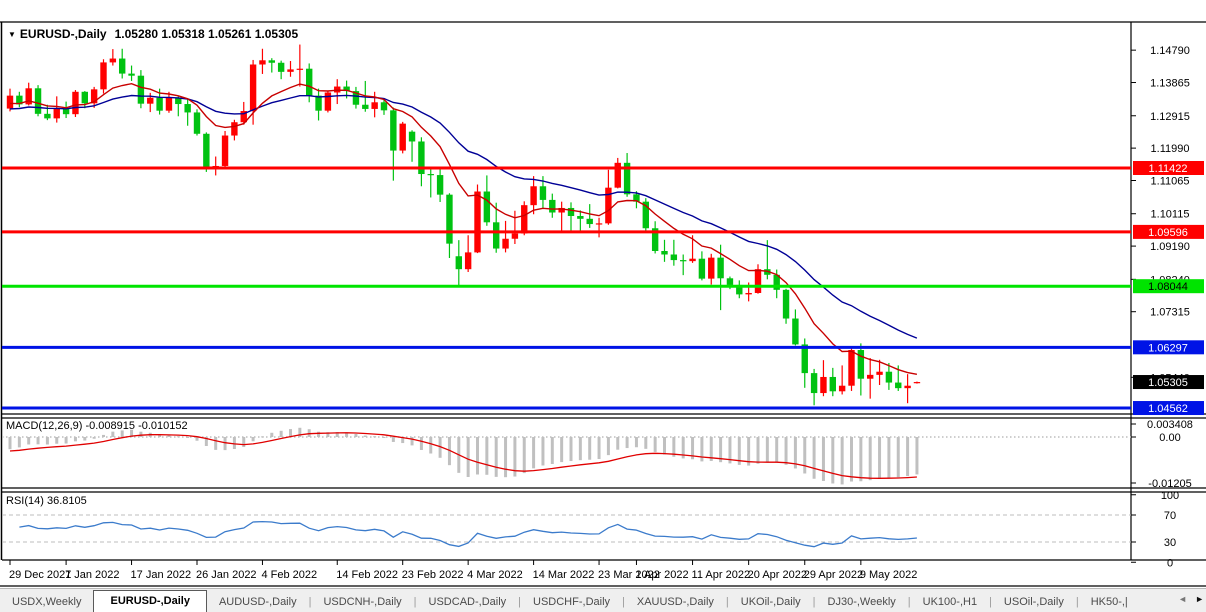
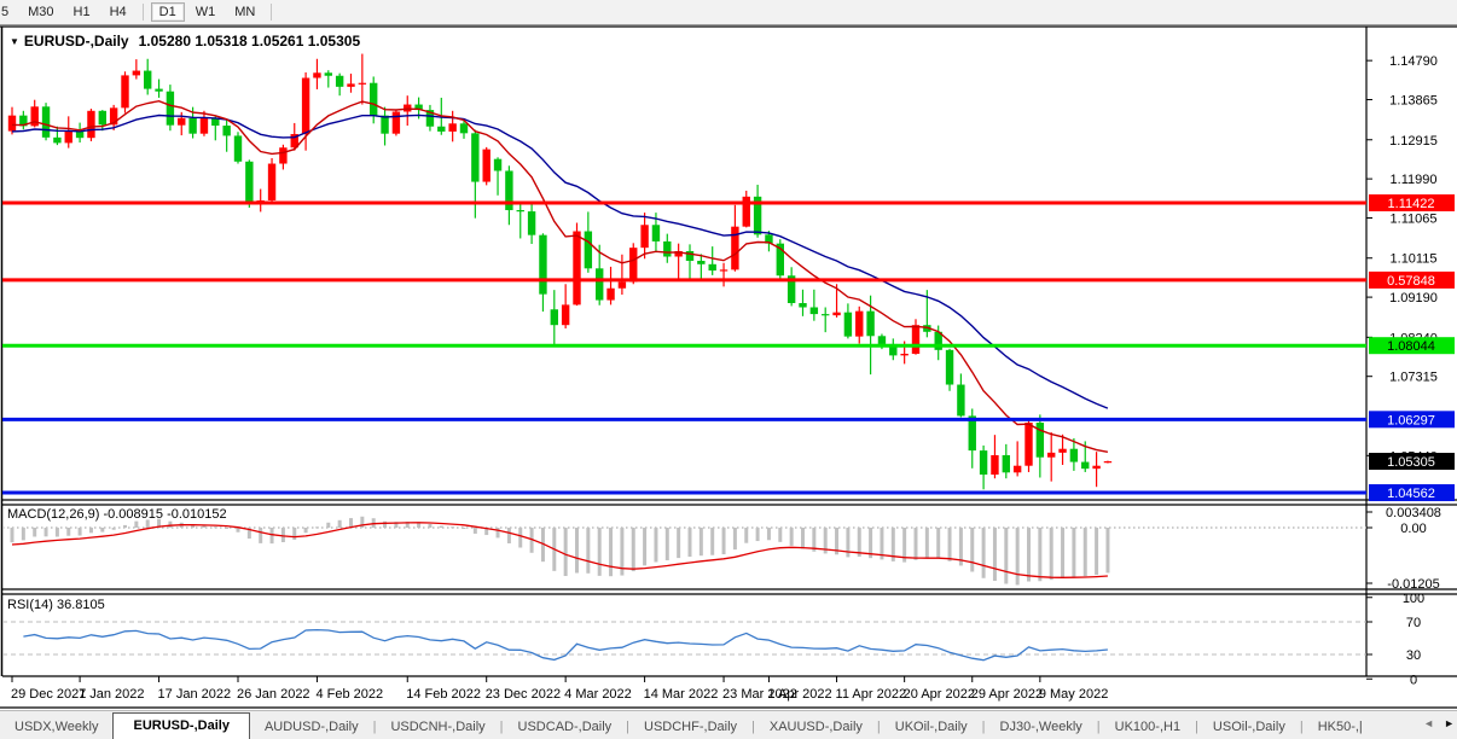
+ 5
+ M30
+ H1
+ H4
+ D1
+ W1
+ MN
  1.14790
  1.13865
  1.12915
  1.11990
  1.11065
  1.10115
  1.09190
  1.07315
  0.003408
  0.00
  -0.01205
  100
  70
  30
  0
  1.11422
- 1.09596
+ 0.57848
  1.08044
  1.06297
  1.04562
  1.05305
  29 Dec 2021
  7 Jan 2022
  17 Jan 2022
  26 Jan 2022
  4 Feb 2022
  14 Feb 2022
- 23 Feb 2022
+ 23 Dec 2022
  4 Mar 2022
  14 Mar 2022
  23 Mar 2022
  1 Apr 2022
  11 Apr 2022
  20 Apr 2022
  29 Apr 2022
  9 May 2022
  ▼ EURUSD-,Daily 1.05280 1.05318 1.05261 1.05305
  MACD(12,26,9) -0.008915 -0.010152
  RSI(14) 36.8105
  USDX,Weekly
  EURUSD-,Daily
  AUDUSD-,Daily
  |
  USDCNH-,Daily
  |
  USDCAD-,Daily
  |
  USDCHF-,Daily
  |
  XAUUSD-,Daily
  |
  UKOil-,Daily
  |
  DJ30-,Weekly
  |
  UK100-,H1
  |
  USOil-,Daily
  |
  HK50-,|
  ◄
  ►
